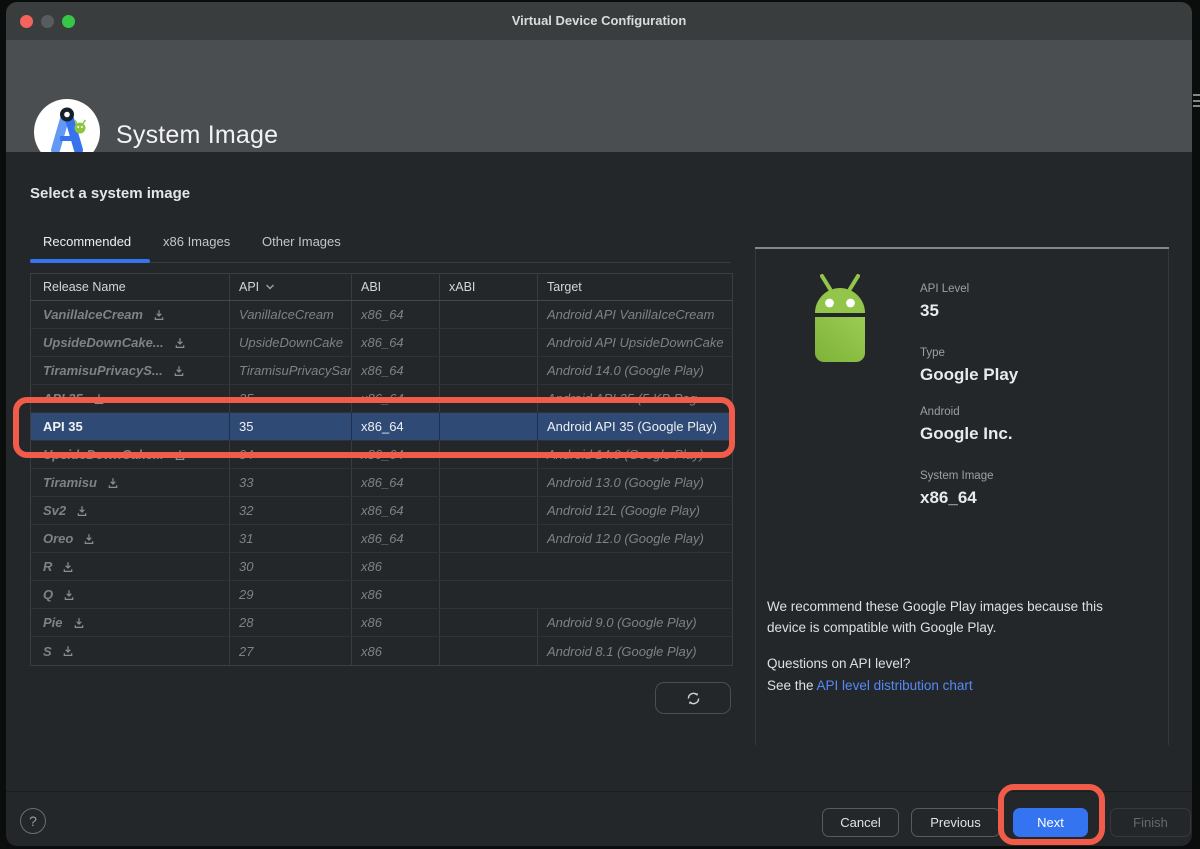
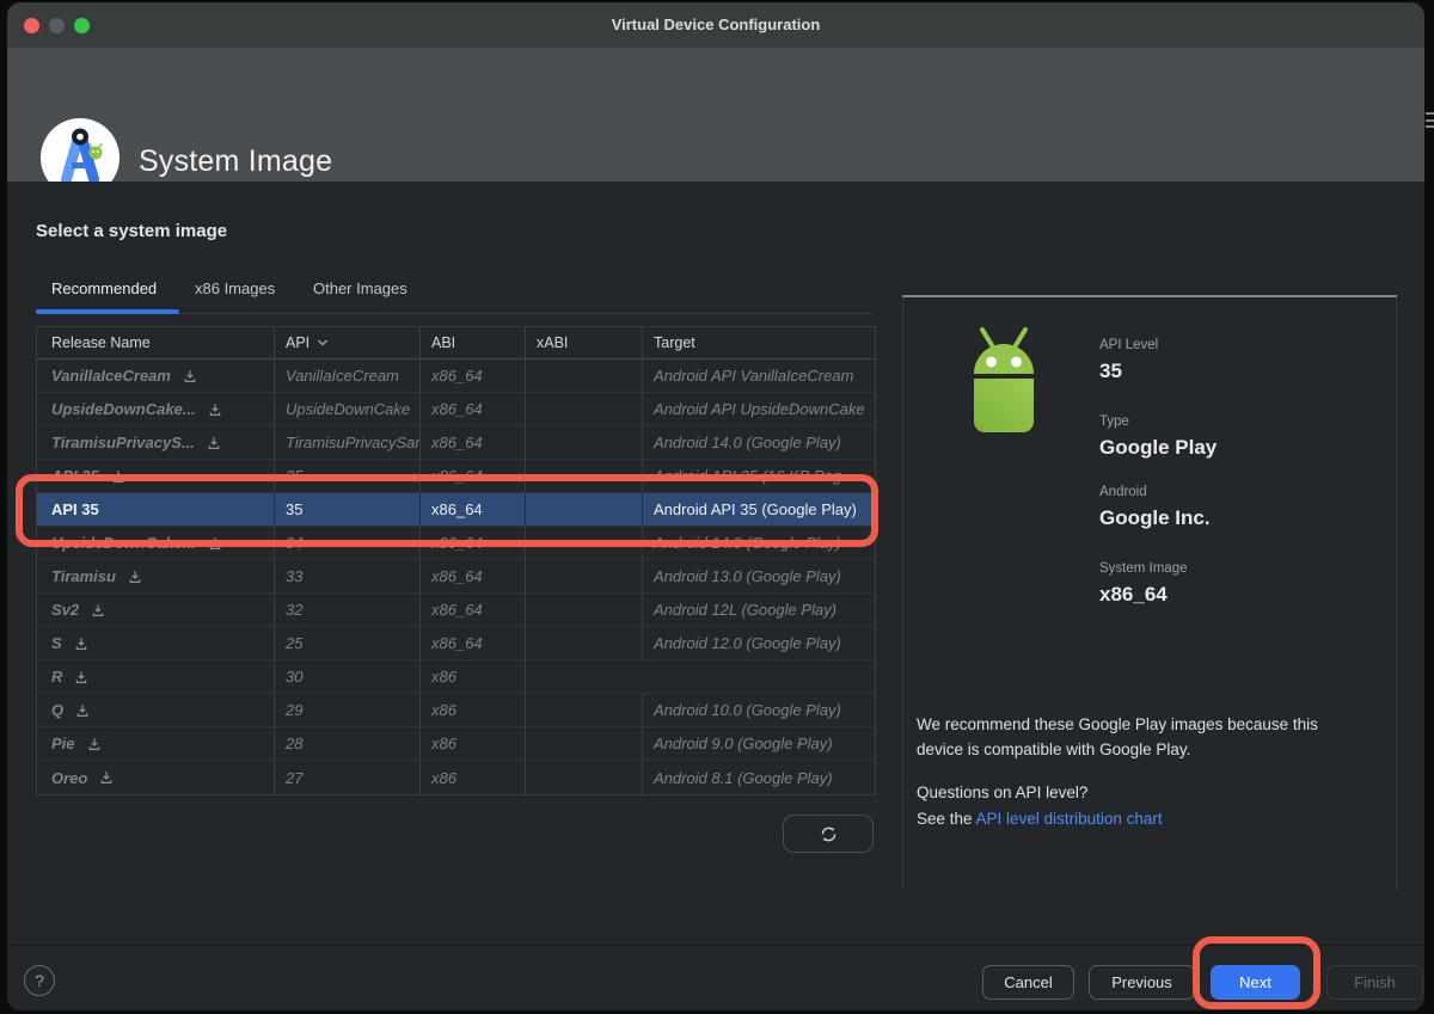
  Virtual Device Configuration
  System Image
  Select a system image
  Recommended
  x86 Images
  Other Images
  Release Name
  API
  ABI
  xABI
  Target
  VanillaIceCream
  VanillaIceCream
  x86_64
  Android API VanillaIceCream
  UpsideDownCake...
  UpsideDownCake
  x86_64
  Android API UpsideDownCake
  TiramisuPrivacyS...
  TiramisuPrivacySan
  x86_64
  Android 14.0 (Google Play)
  API 35
  35
  x86_64
- Android API 35 (5 KB Pag
+ Android API 35 (16 KB Pag
  API 35
  35
  x86_64
  Android API 35 (Google Play)
  UpsideDownCake...
  34
  x86_64
  Android 14.0 (Google Play)
  Tiramisu
  33
  x86_64
  Android 13.0 (Google Play)
  Sv2
  32
  x86_64
  Android 12L (Google Play)
- Oreo
+ S
- 31
+ 25
  x86_64
  Android 12.0 (Google Play)
  R
  30
  x86
  Q
  29
  x86
+ Android 10.0 (Google Play)
  Pie
  28
  x86
  Android 9.0 (Google Play)
- S
+ Oreo
  27
  x86
  Android 8.1 (Google Play)
  API Level
  35
  Type
  Google Play
  Android
  Google Inc.
  System Image
  x86_64
  We recommend these Google Play images because this device is compatible with Google Play.
  Questions on API level?
  See the API level distribution chart
  ?
  Cancel
  Previous
  Next
  Finish
